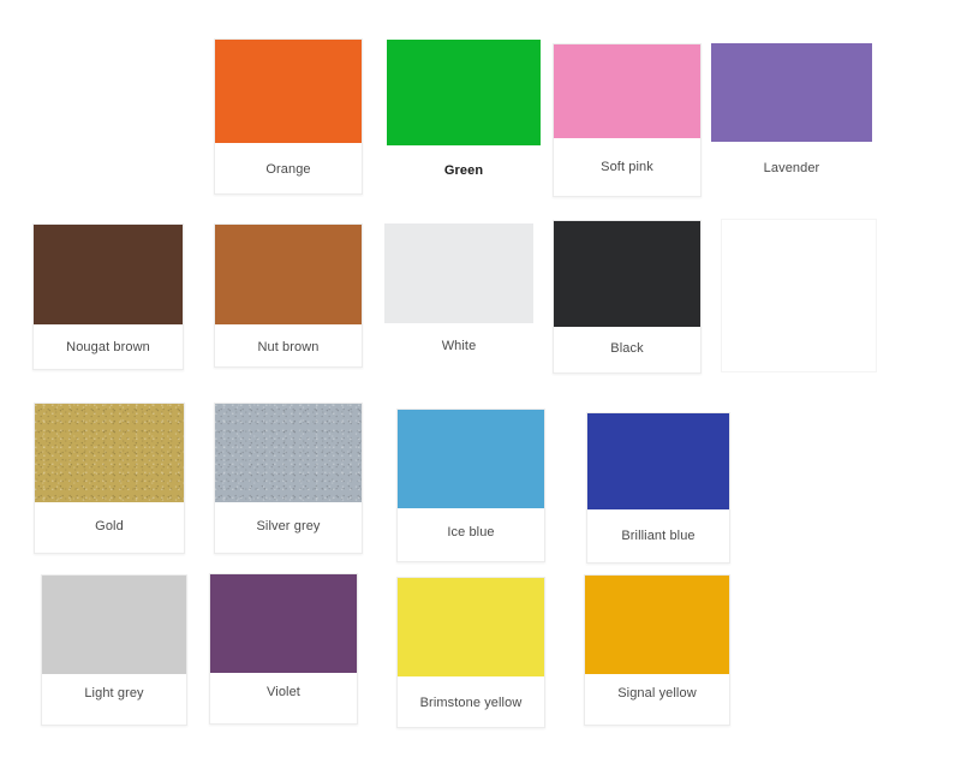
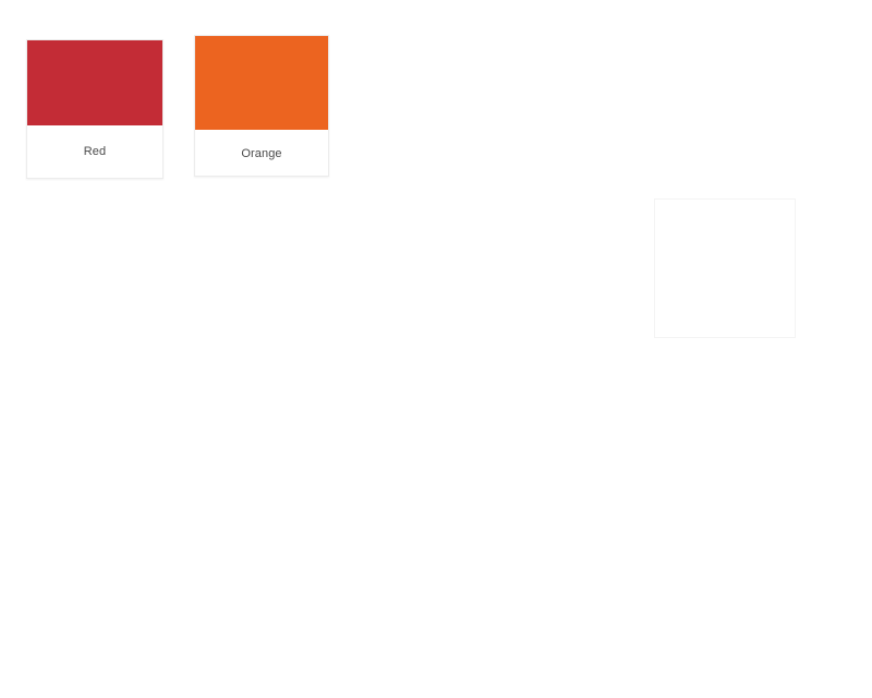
+ Red
  Orange
- Green
- Soft pink
- Lavender
- Nougat brown
- Nut brown
- White
- Black
- Gold
- Silver grey
- Ice blue
- Brilliant blue
- Light grey
- Violet
- Brimstone yellow
- Signal yellow
